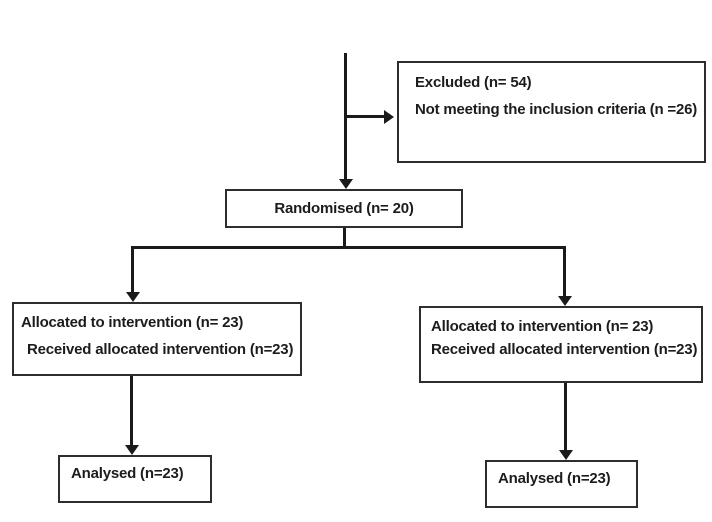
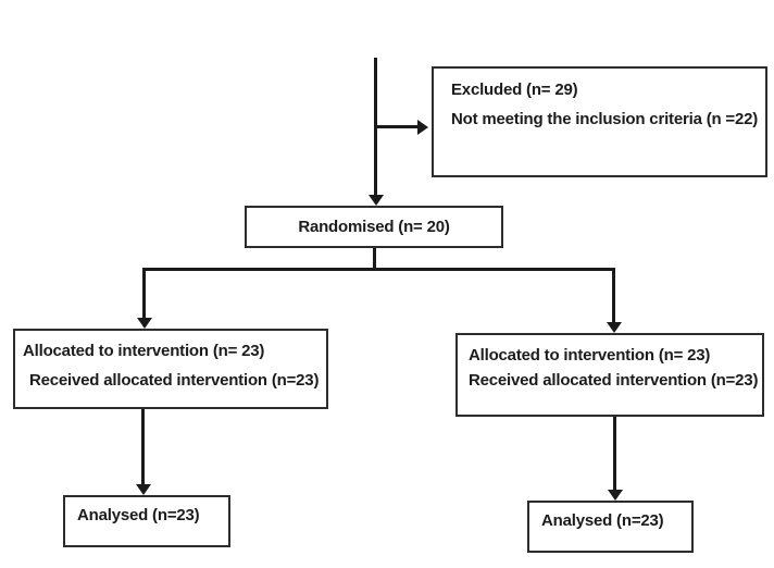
- Excluded (n= 54)
+ Excluded (n= 29)
- Not meeting the inclusion criteria (n =26)
+ Not meeting the inclusion criteria (n =22)
  Randomised (n= 20)
  Allocated to intervention (n= 23)
  Received allocated intervention (n=23)
  Allocated to intervention (n= 23)
  Received allocated intervention (n=23)
  Analysed (n=23)
  Analysed (n=23)
